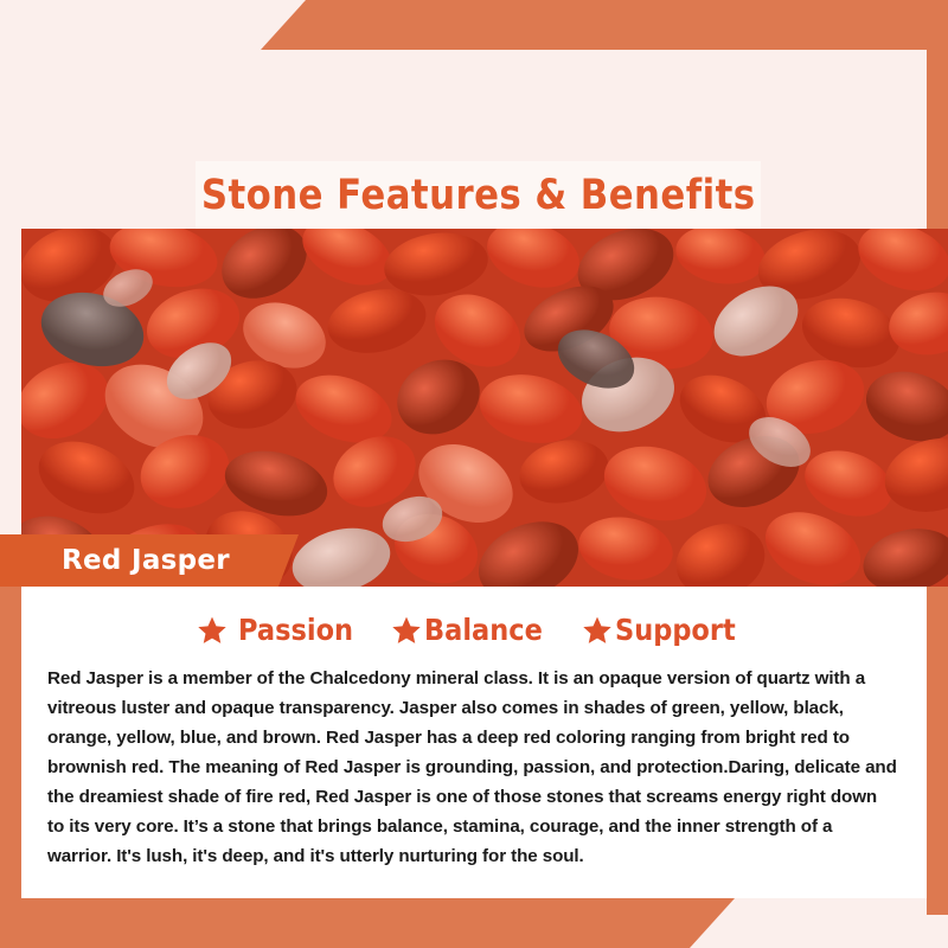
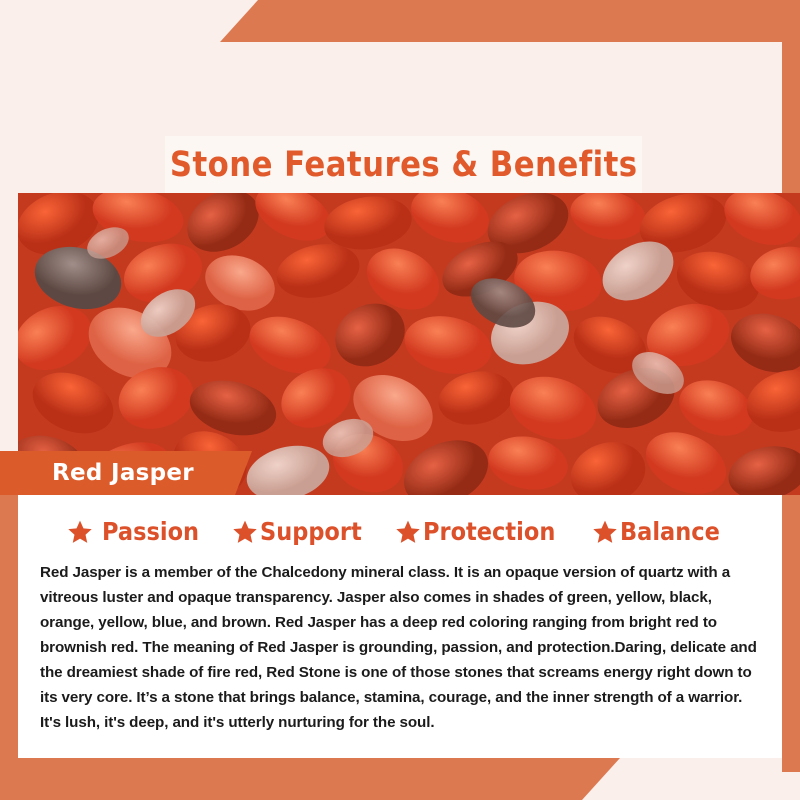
  Red Jasper
  Passion
- Balance
+ Support
+ Protection
- Support
+ Balance
- Red Jasper is a member of the Chalcedony mineral class. It is an opaque version of quartz with a vitreous luster and opaque transparency. Jasper also comes in shades of green, yellow, black, orange, yellow, blue, and brown. Red Jasper has a deep red coloring ranging from bright red to brownish red. The meaning of Red Jasper is grounding, passion, and protection.Daring, delicate and the dreamiest shade of fire red, Red Jasper is one of those stones that screams energy right down to its very core. It’s a stone that brings balance, stamina, courage, and the inner strength of a warrior. It's lush, it's deep, and it's utterly nurturing for the soul.
+ Red Jasper is a member of the Chalcedony mineral class. It is an opaque version of quartz with a vitreous luster and opaque transparency. Jasper also comes in shades of green, yellow, black, orange, yellow, blue, and brown. Red Jasper has a deep red coloring ranging from bright red to brownish red. The meaning of Red Jasper is grounding, passion, and protection.Daring, delicate and the dreamiest shade of fire red, Red Stone is one of those stones that screams energy right down to its very core. It’s a stone that brings balance, stamina, courage, and the inner strength of a warrior. It's lush, it's deep, and it's utterly nurturing for the soul.
  Stone Features & Benefits
